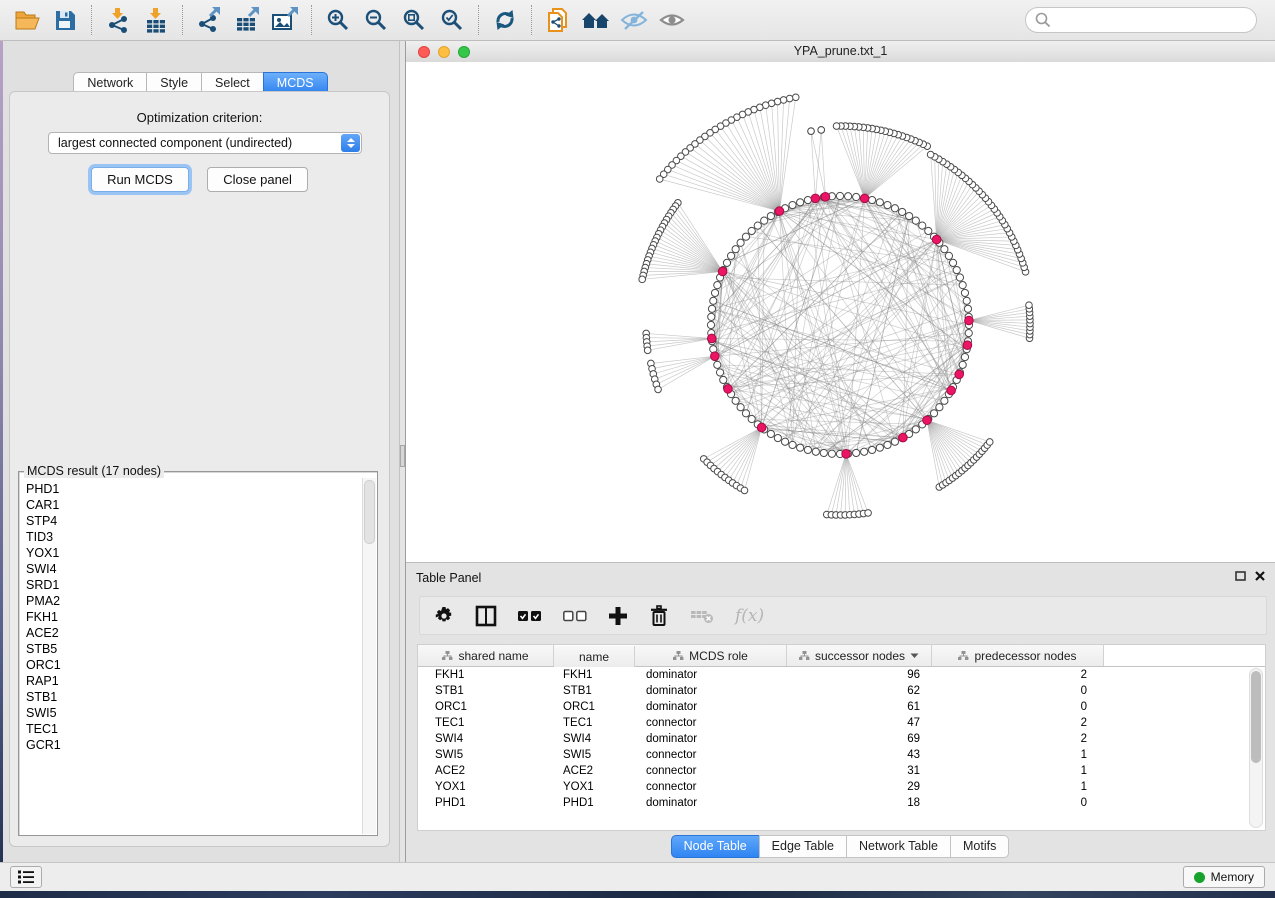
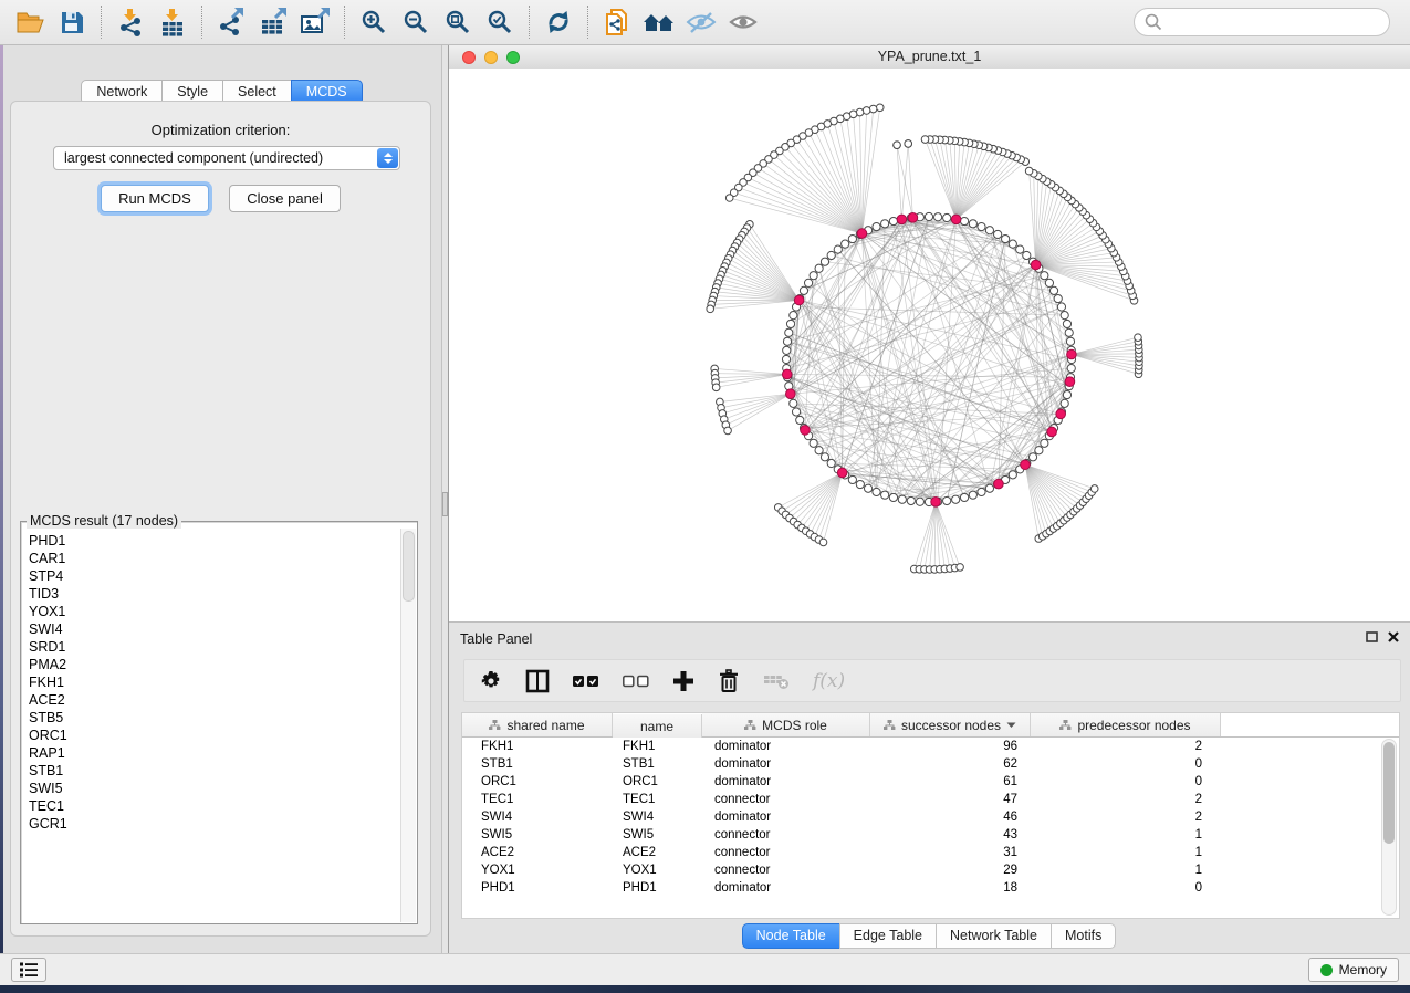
  Network Style Select MCDS
  Optimization criterion:
  largest connected component (undirected)
  Run MCDS Close panel
  MCDS result (17 nodes)
  PHD1
  CAR1
  STP4
  TID3
  YOX1
  SWI4
  SRD1
  PMA2
  FKH1
  ACE2
  STB5
  ORC1
  RAP1
  STB1
  SWI5
  TEC1
  GCR1
  YPA_prune.txt_1
  Table Panel
  f(x)
  shared name
  name
  MCDS role
  successor nodes
  predecessor nodes
  FKH1 FKH1 dominator 96 2
  STB1 STB1 dominator 62 0
  ORC1 ORC1 dominator 61 0
  TEC1 TEC1 connector 47 2
- SWI4 SWI4 dominator 69 2
+ SWI4 SWI4 dominator 46 2
  SWI5 SWI5 connector 43 1
  ACE2 ACE2 connector 31 1
  YOX1 YOX1 connector 29 1
  PHD1 PHD1 dominator 18 0
  Node Table Edge Table Network Table Motifs
  Memory
